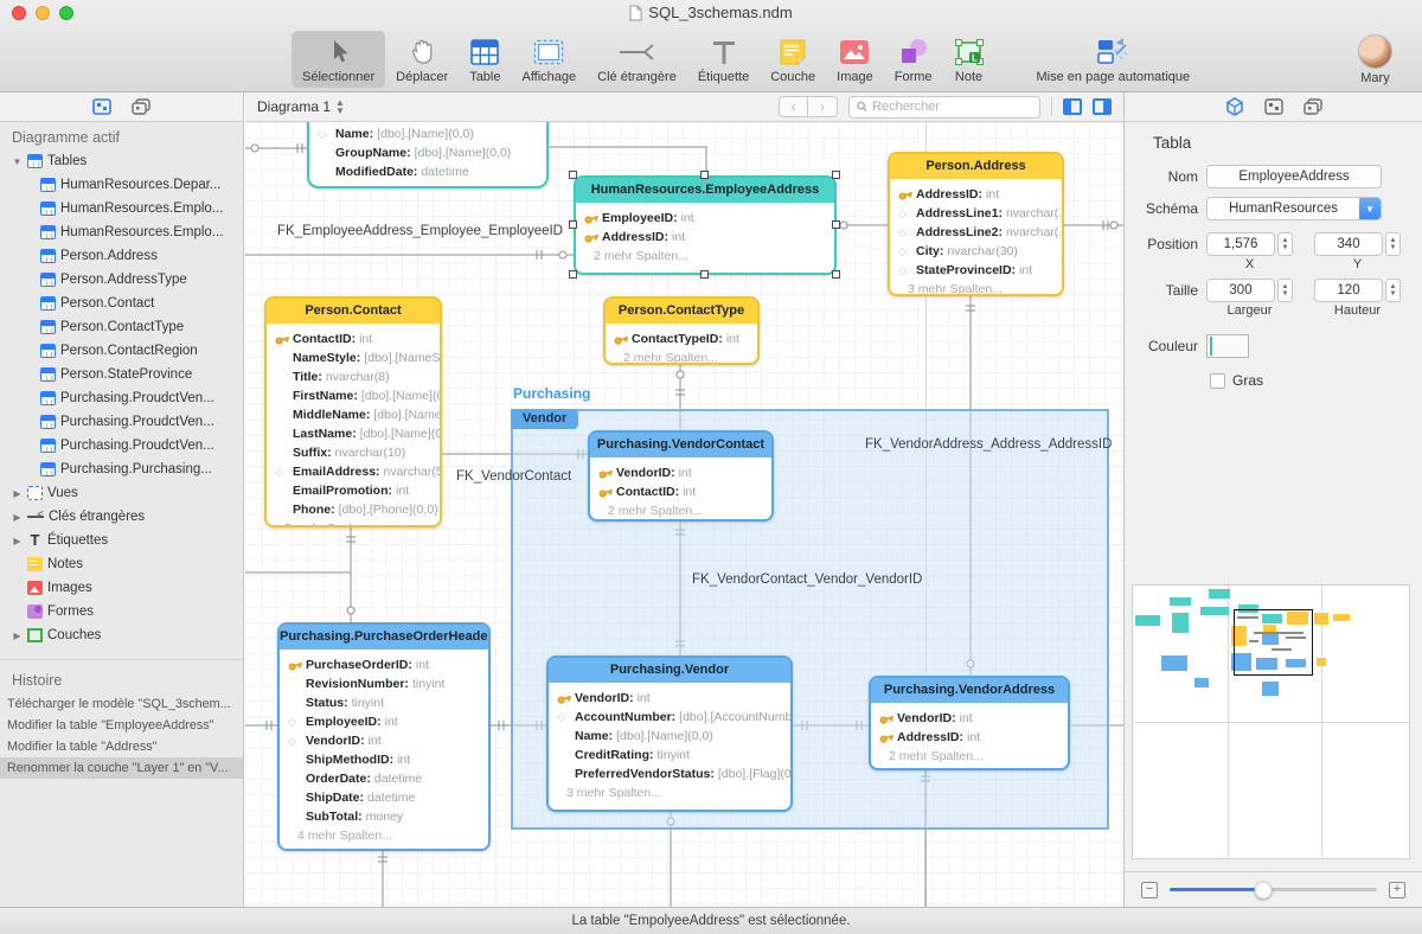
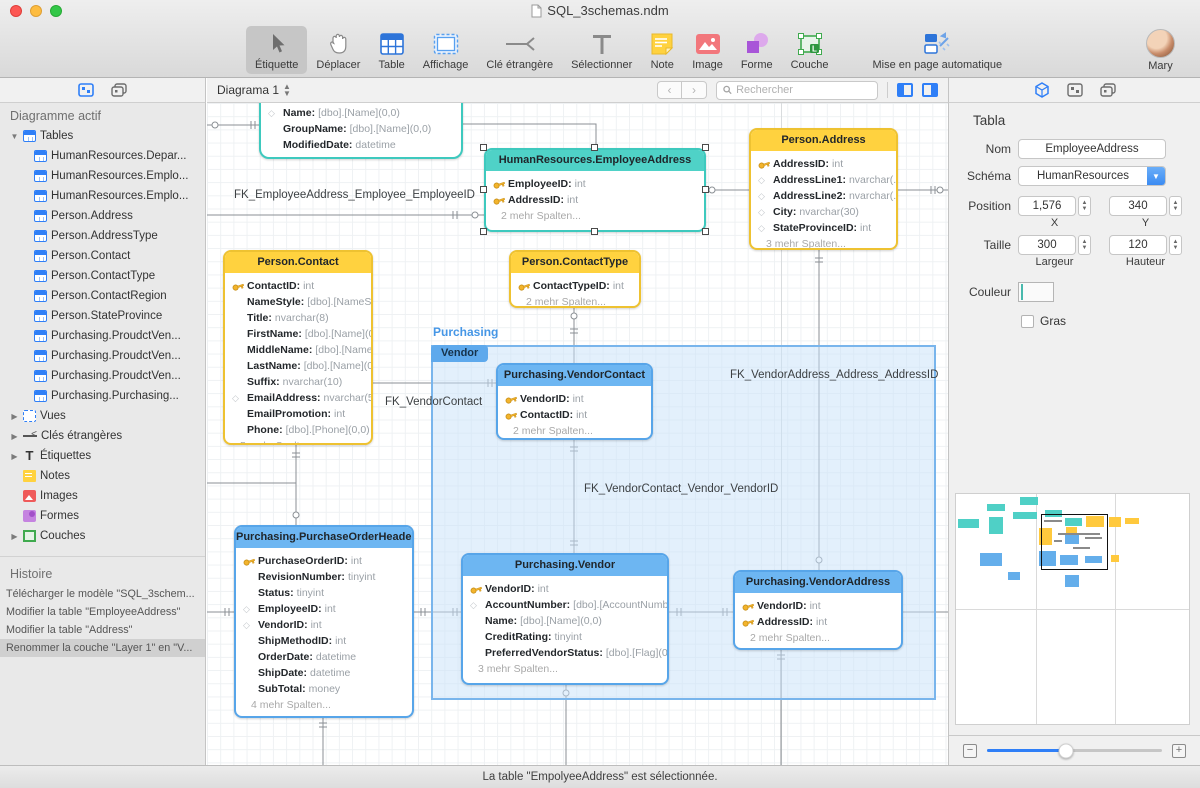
  SQL_3schemas.ndm
- Sélectionner
+ Étiquette
  Déplacer
  Table
  Affichage
  Clé étrangère
- Étiquette
+ Sélectionner
- Couche
+ Note
  Image
  Forme
  L
- Note
+ Couche
  Mise en page automatique
  Mary
  Diagrama 1
  ▲
  ▼
  ‹
  ›
  Rechercher
  Diagramme actif
  ▼
  Tables
  HumanResources.Depar...
  HumanResources.Emplo...
  HumanResources.Emplo...
  Person.Address
  Person.AddressType
  Person.Contact
  Person.ContactType
  Person.ContactRegion
  Person.StateProvince
  Purchasing.ProudctVen...
  Purchasing.ProudctVen...
  Purchasing.ProudctVen...
  Purchasing.Purchasing...
  ▶
  Vues
  ▶
  Clés étrangères
  ▶
  T
  Étiquettes
  Notes
  Images
  Formes
  ▶
  Couches
  Histoire
  Télécharger le modèle "SQL_3schem...
  Modifier la table "EmployeeAddress"
  Modifier la table "Address"
  Renommer la couche "Layer 1" en "V...
  Purchasing
  Vendor
  ◇
  Name:
  [dbo].[Name](0,0)
  GroupName:
  [dbo].[Name](0,0)
  ModifiedDate:
  datetime
  HumanResources.EmployeeAddress
  EmployeeID:
  int
  AddressID:
  int
  2 mehr Spalten...
  Person.Address
  AddressID:
  int
  ◇
  AddressLine1:
  nvarchar(.
  ◇
  AddressLine2:
  nvarchar(.
  ◇
  City:
  nvarchar(30)
  ◇
  StateProvinceID:
  int
  3 mehr Spalten...
  Person.Contact
  ContactID:
  int
  NameStyle:
  [dbo].[NameS
  Title:
  nvarchar(8)
  FirstName:
  [dbo].[Name](
  MiddleName:
  [dbo].[Name
  LastName:
  [dbo].[Name](0
  Suffix:
  nvarchar(10)
  ◇
  EmailAddress:
  nvarchar(5
  EmailPromotion:
  int
  Phone:
  [dbo].[Phone](0,0)
  Person.ContactType
  ContactTypeID:
  int
  2 mehr Spalten...
  Purchasing.VendorContact
  VendorID:
  int
  ContactID:
  int
  2 mehr Spalten...
  Purchasing.PurchaseOrderHeade
  PurchaseOrderID:
  int
  RevisionNumber:
  tinyint
  Status:
  tinyint
  ◇
  EmployeeID:
  int
  ◇
  VendorID:
  int
  ShipMethodID:
  int
  OrderDate:
  datetime
  ShipDate:
  datetime
  SubTotal:
  money
  4 mehr Spalten...
  Purchasing.Vendor
  VendorID:
  int
  ◇
  AccountNumber:
  [dbo].[AccountNumb
  Name:
  [dbo].[Name](0,0)
  CreditRating:
  tinyint
  PreferredVendorStatus:
  [dbo].[Flag](0
  3 mehr Spalten...
  Purchasing.VendorAddress
  VendorID:
  int
  AddressID:
  int
  2 mehr Spalten...
  FK_EmployeeAddress_Employee_EmployeeID
  FK_VendorContact
  FK_VendorAddress_Address_AddressID
  FK_VendorContact_Vendor_VendorID
  Tabla
  Nom
  EmployeeAddress
  Schéma
  HumanResources
  ▼
  Position
  1,576
  340
  X
  Y
  Taille
  300
  120
  Largeur
  Hauteur
  Couleur
  Gras
  −
  +
  La table "EmpolyeeAddress" est sélectionnée.
